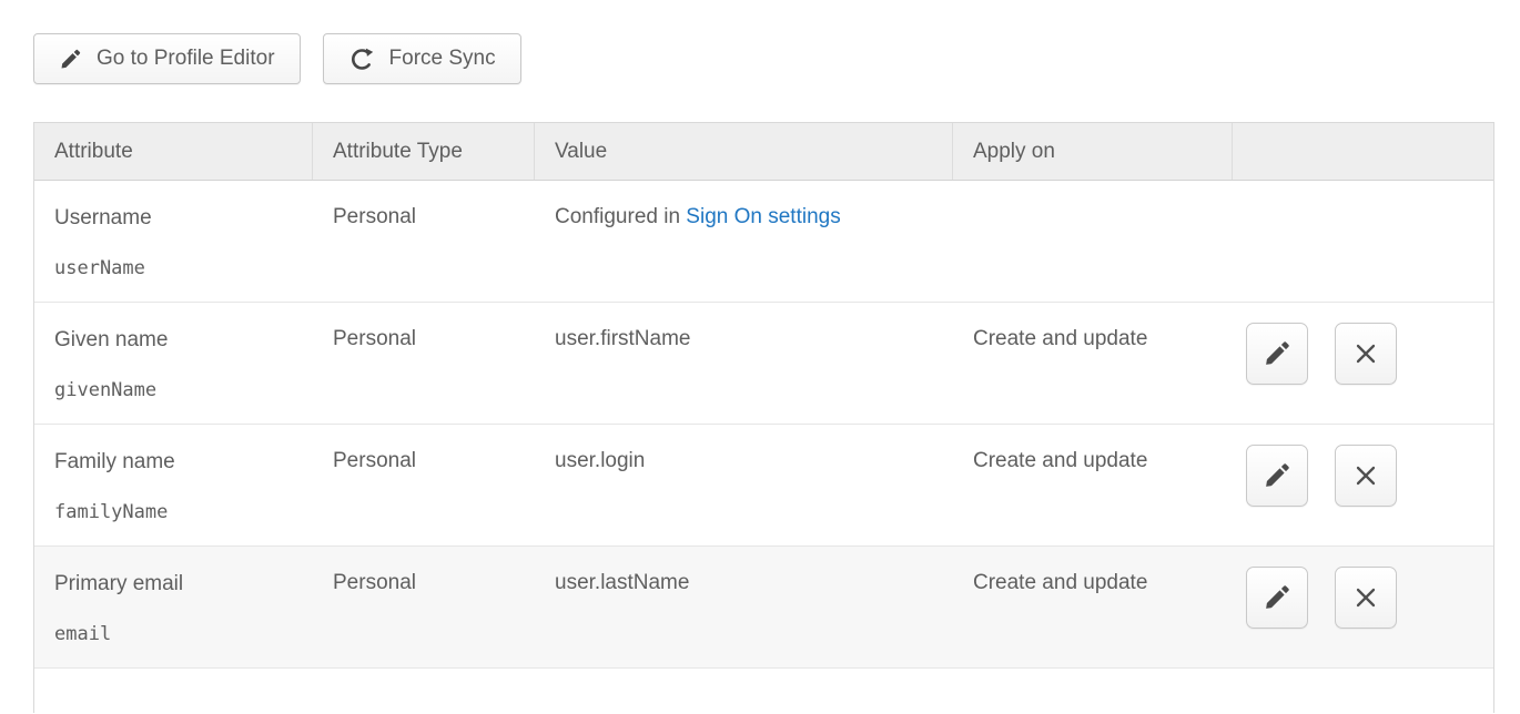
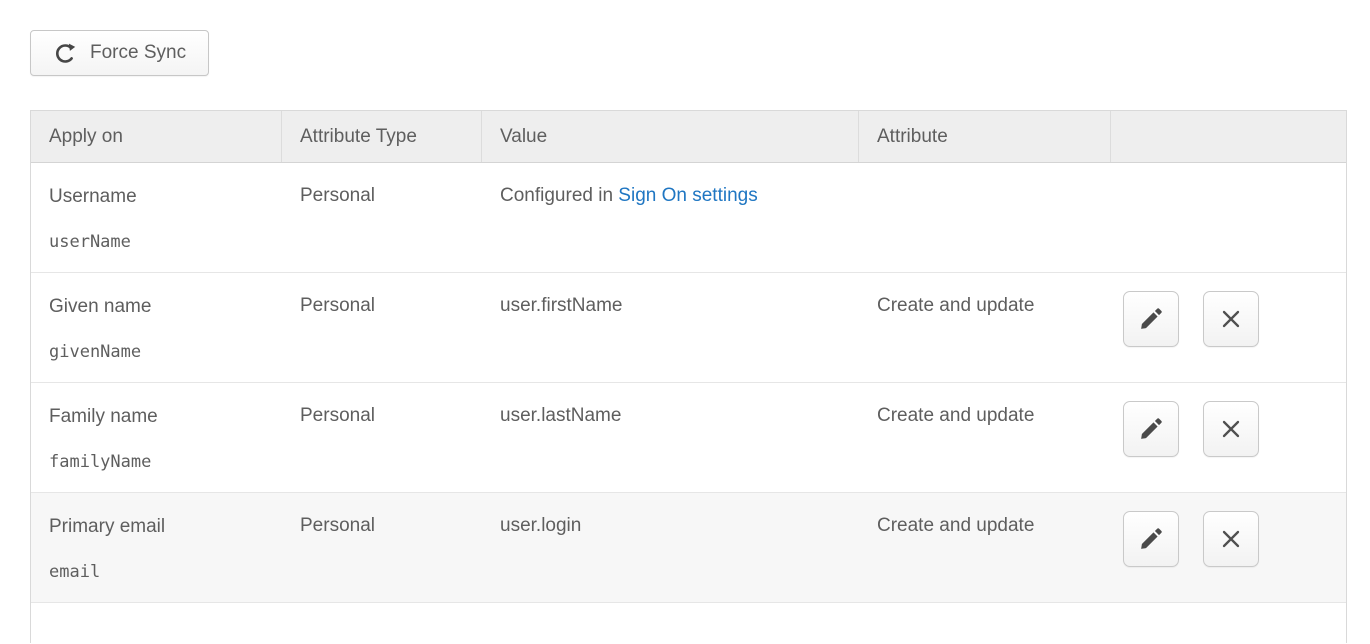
- Go to Profile Editor
  Force Sync
- Attribute
+ Apply on
  Attribute Type
  Value
- Apply on
+ Attribute
  Username
  userName
  Personal
  Configured in Sign On settings
  Given name
  givenName
  Personal
  user.firstName
  Create and update
  Family name
  familyName
  Personal
- user.login
+ user.lastName
  Create and update
  Primary email
  email
  Personal
- user.lastName
+ user.login
  Create and update
